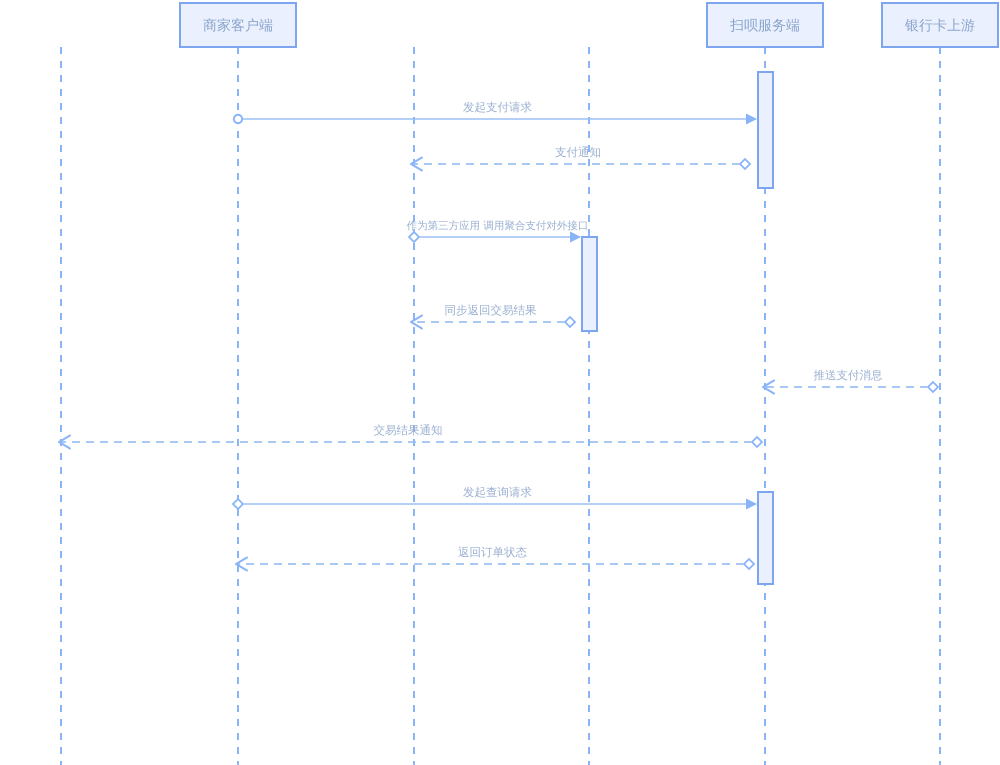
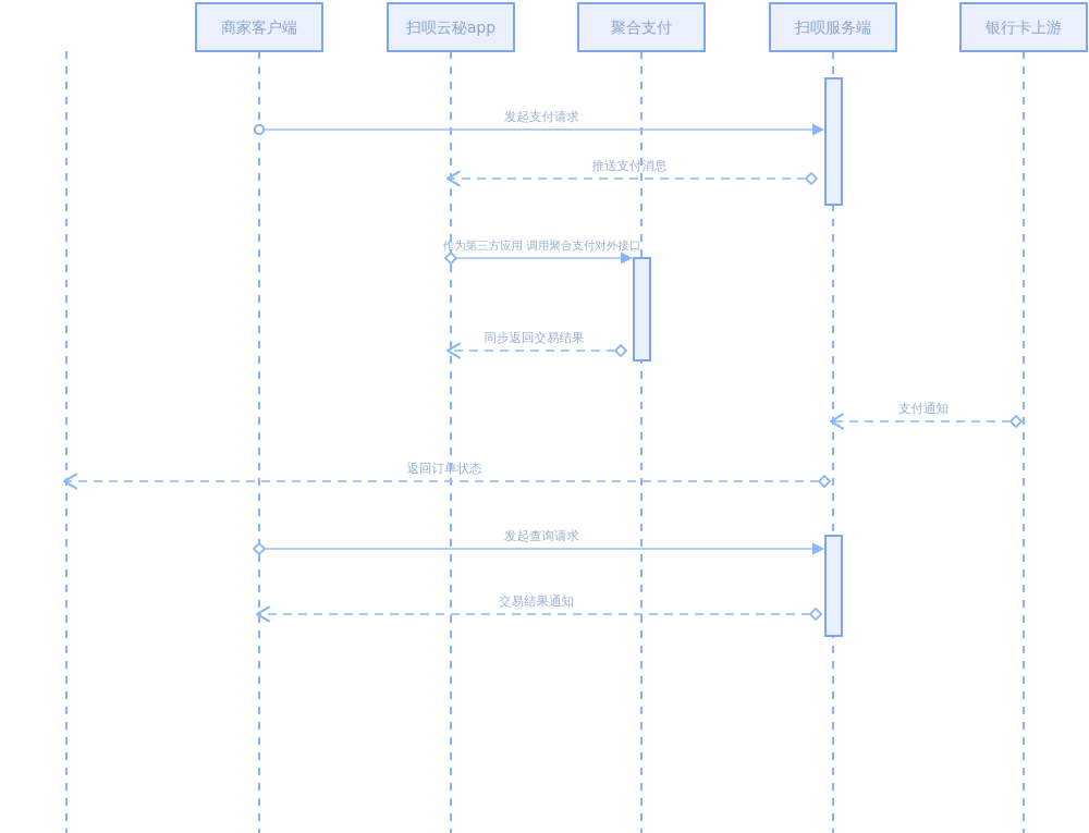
  商家客户端
+ 扫呗云秘app
+ 聚合支付
  扫呗服务端
  银行卡上游
  发起支付请求
- 支付通知
+ 推送支付消息
  作为第三方应用 调用聚合支付对外接口
  同步返回交易结果
- 推送支付消息
+ 支付通知
- 交易结果通知
+ 返回订单状态
  发起查询请求
- 返回订单状态
+ 交易结果通知
